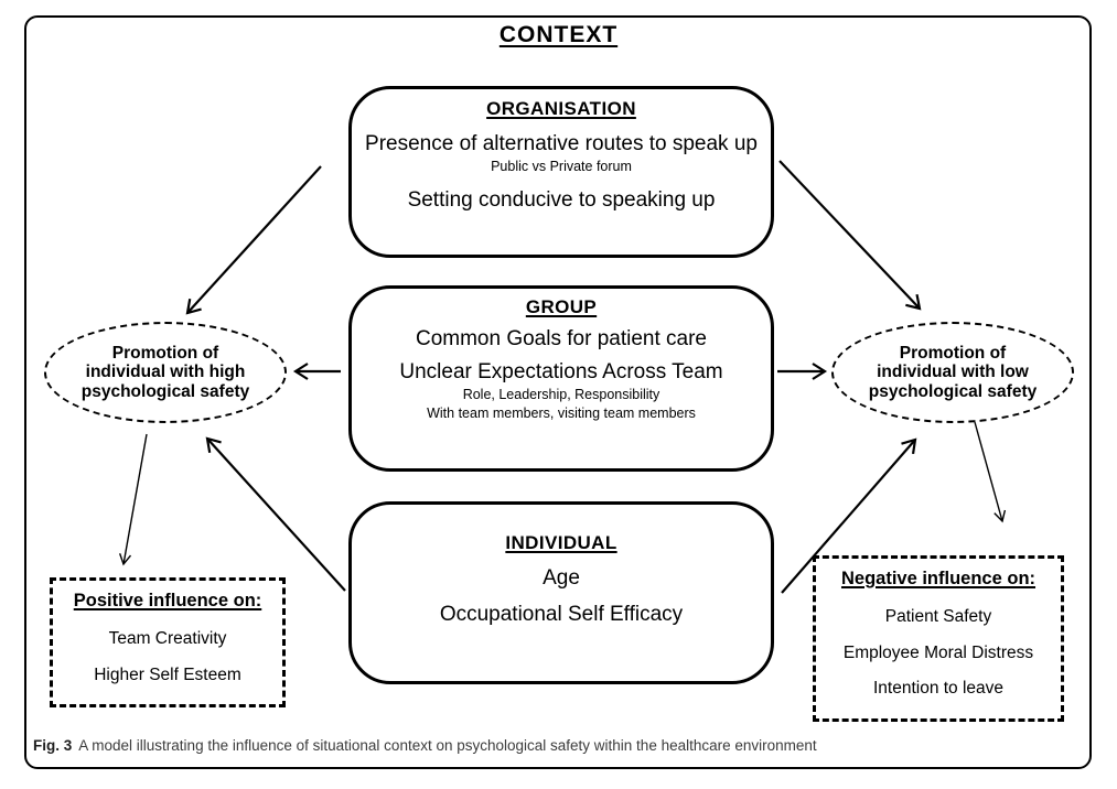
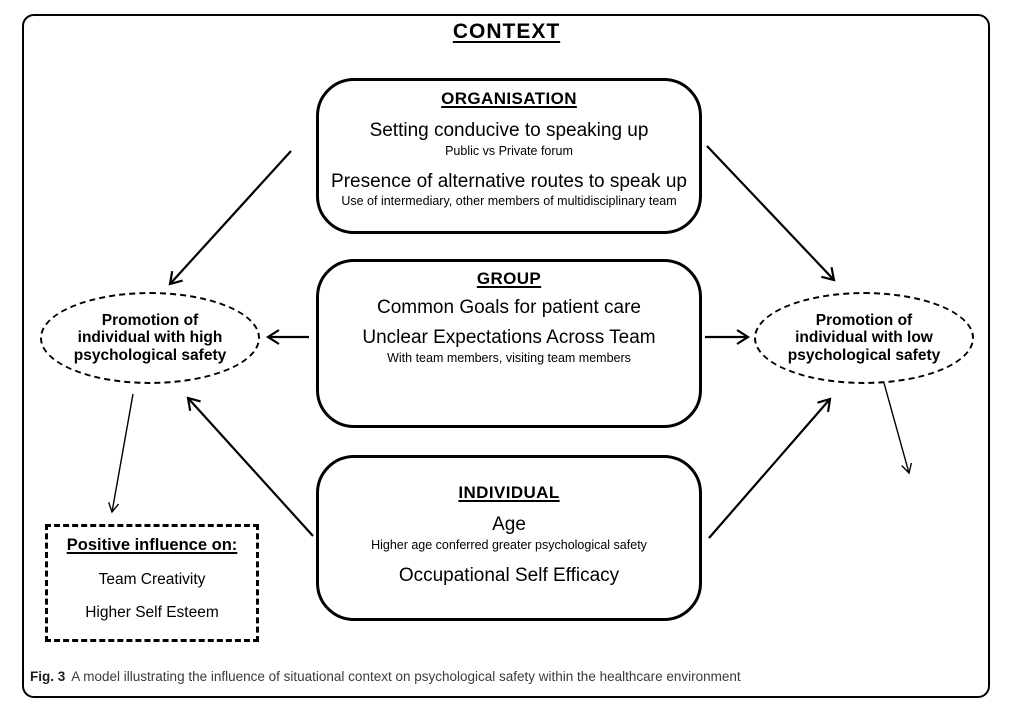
  CONTEXT
  ORGANISATION
- Presence of alternative routes to speak up
+ Setting conducive to speaking up
  Public vs Private forum
- Setting conducive to speaking up
+ Presence of alternative routes to speak up
+ Use of intermediary, other members of multidisciplinary team
  GROUP
  Common Goals for patient care
  Unclear Expectations Across Team
- Role, Leadership, Responsibility
  With team members, visiting team members
  INDIVIDUAL
  Age
+ Higher age conferred greater psychological safety
  Occupational Self Efficacy
  Promotion of
  individual with high
  psychological safety
  Promotion of
  individual with low
  psychological safety
  Positive influence on:
  Team Creativity
  Higher Self Esteem
- Negative influence on:
- Patient Safety
- Employee Moral Distress
- Intention to leave
  Fig. 3 A model illustrating the influence of situational context on psychological safety within the healthcare environment
